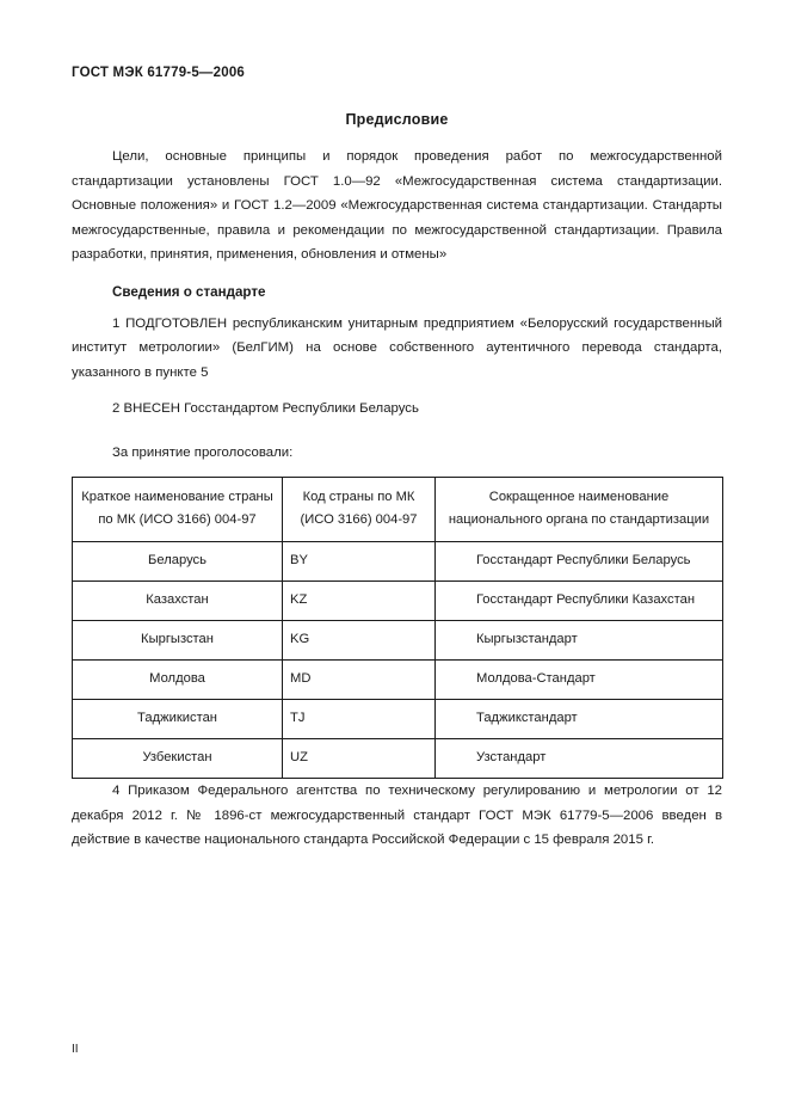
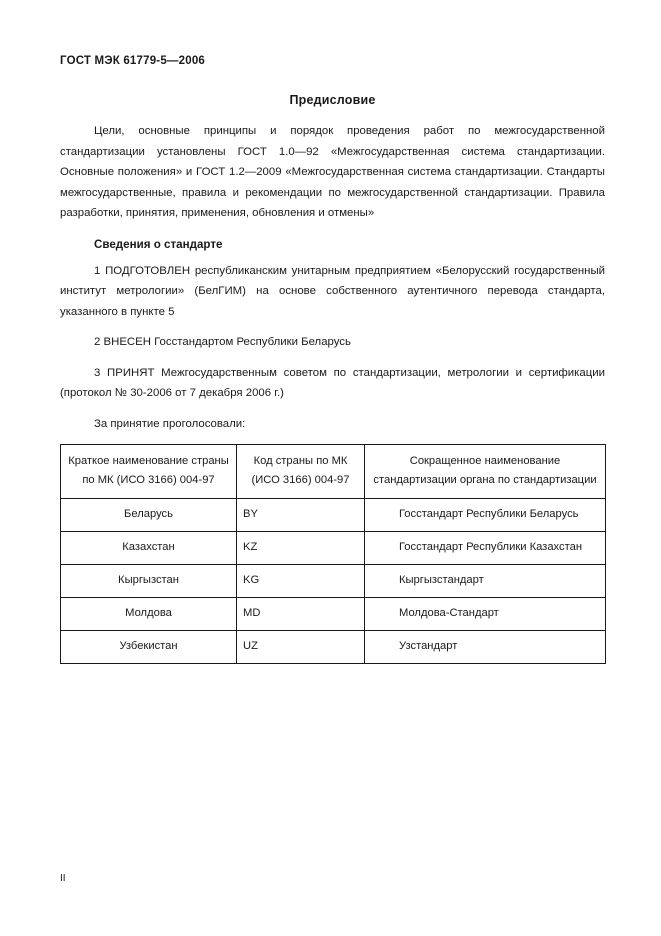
  ГОСТ МЭК 61779-5—2006
  Предисловие
  Цели, основные принципы и порядок проведения работ по межгосударственной стандартизации установлены ГОСТ 1.0—92 «Межгосударственная система стандартизации. Основные положения» и ГОСТ 1.2—2009 «Межгосударственная система стандартизации. Стандарты межгосударственные, правила и рекомендации по межгосударственной стандартизации. Правила разработки, принятия, применения, обновления и отмены»
  Сведения о стандарте
  1 ПОДГОТОВЛЕН республиканским унитарным предприятием «Белорусский государственный институт метрологии» (БелГИМ) на основе собственного аутентичного перевода стандарта, указанного в пункте 5
  2 ВНЕСЕН Госстандартом Республики Беларусь
+ 3 ПРИНЯТ Межгосударственным советом по стандартизации, метрологии и сертификации (протокол № 30-2006 от 7 декабря 2006 г.)
  За принятие проголосовали:
- Краткое наименование страны по МК (ИСО 3166) 004-97	Код страны по МК (ИСО 3166) 004-97	Сокращенное наименование национального органа по стандартизации
+ Краткое наименование страны по МК (ИСО 3166) 004-97	Код страны по МК (ИСО 3166) 004-97	Сокращенное наименование стандартизации органа по стандартизации
  Беларусь	BY	Госстандарт Республики Беларусь
  Казахстан	KZ	Госстандарт Республики Казахстан
  Кыргызстан	KG	Кыргызстандарт
  Молдова	MD	Молдова-Стандарт
- Таджикистан	TJ	Таджикстандарт
  Узбекистан	UZ	Узстандарт
- 4 Приказом Федерального агентства по техническому регулированию и метрологии от 12 декабря 2012 г. № 1896-ст межгосударственный стандарт ГОСТ МЭК 61779-5—2006 введен в действие в качестве национального стандарта Российской Федерации с 15 февраля 2015 г.
  II
